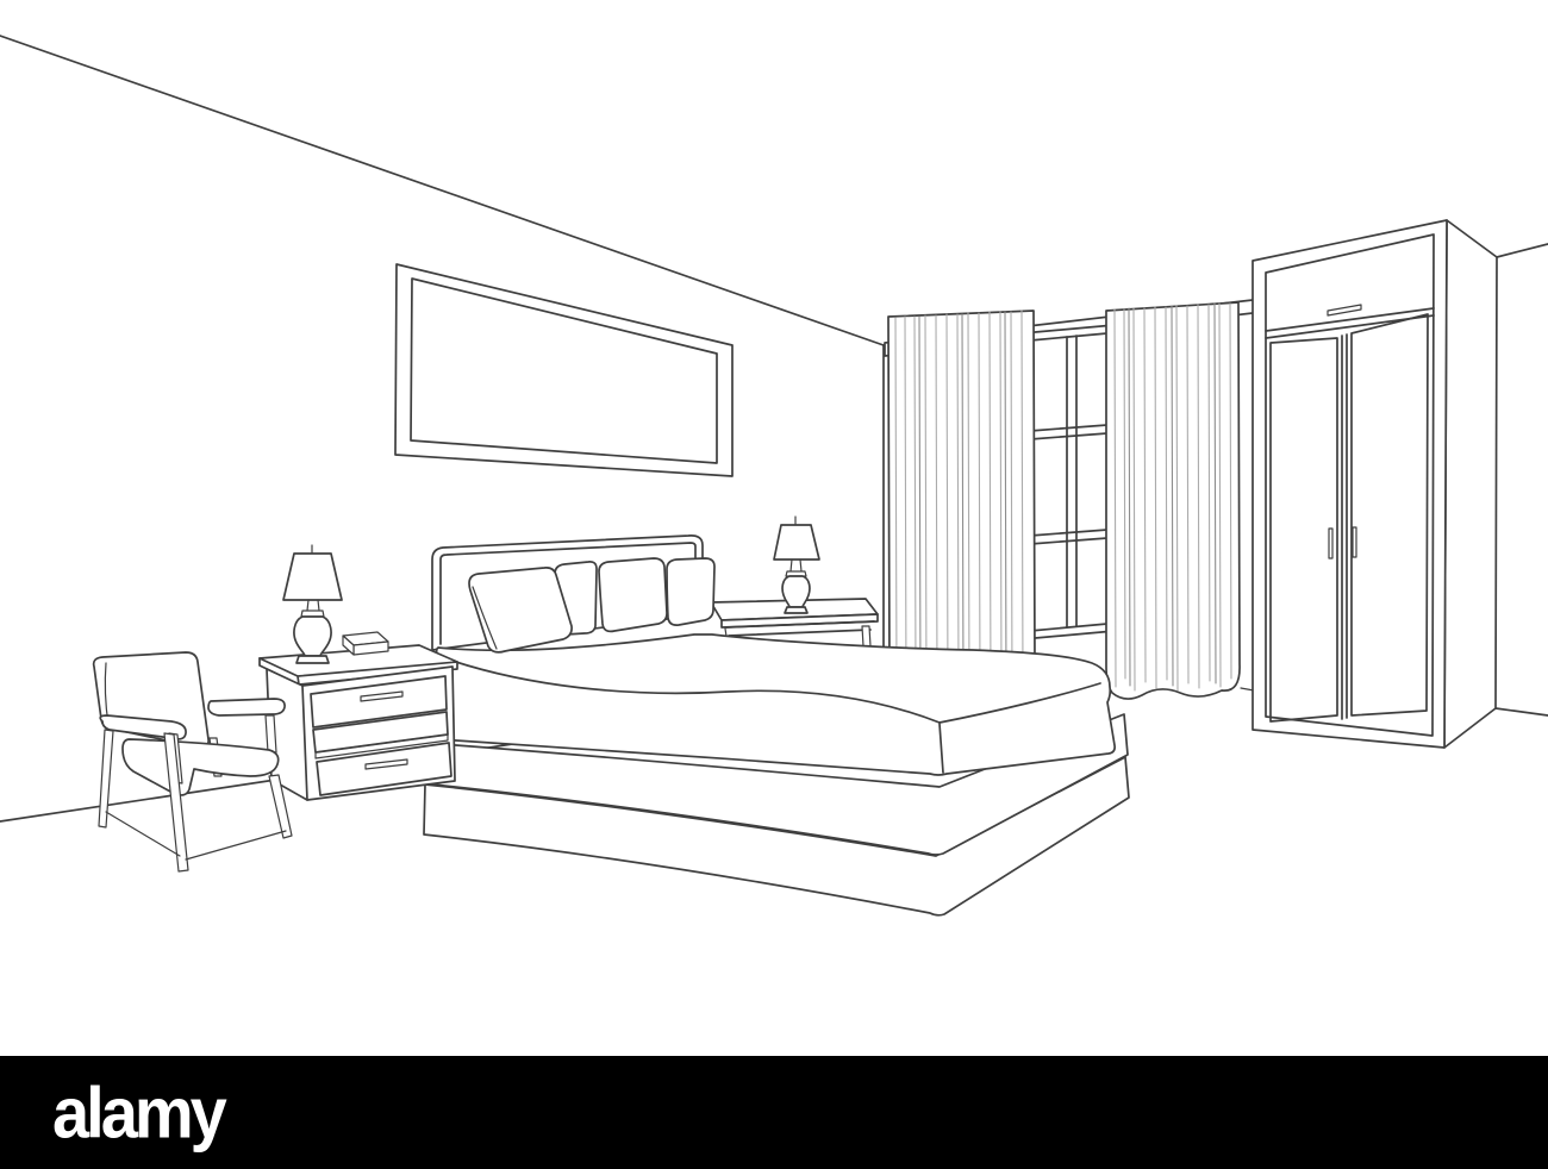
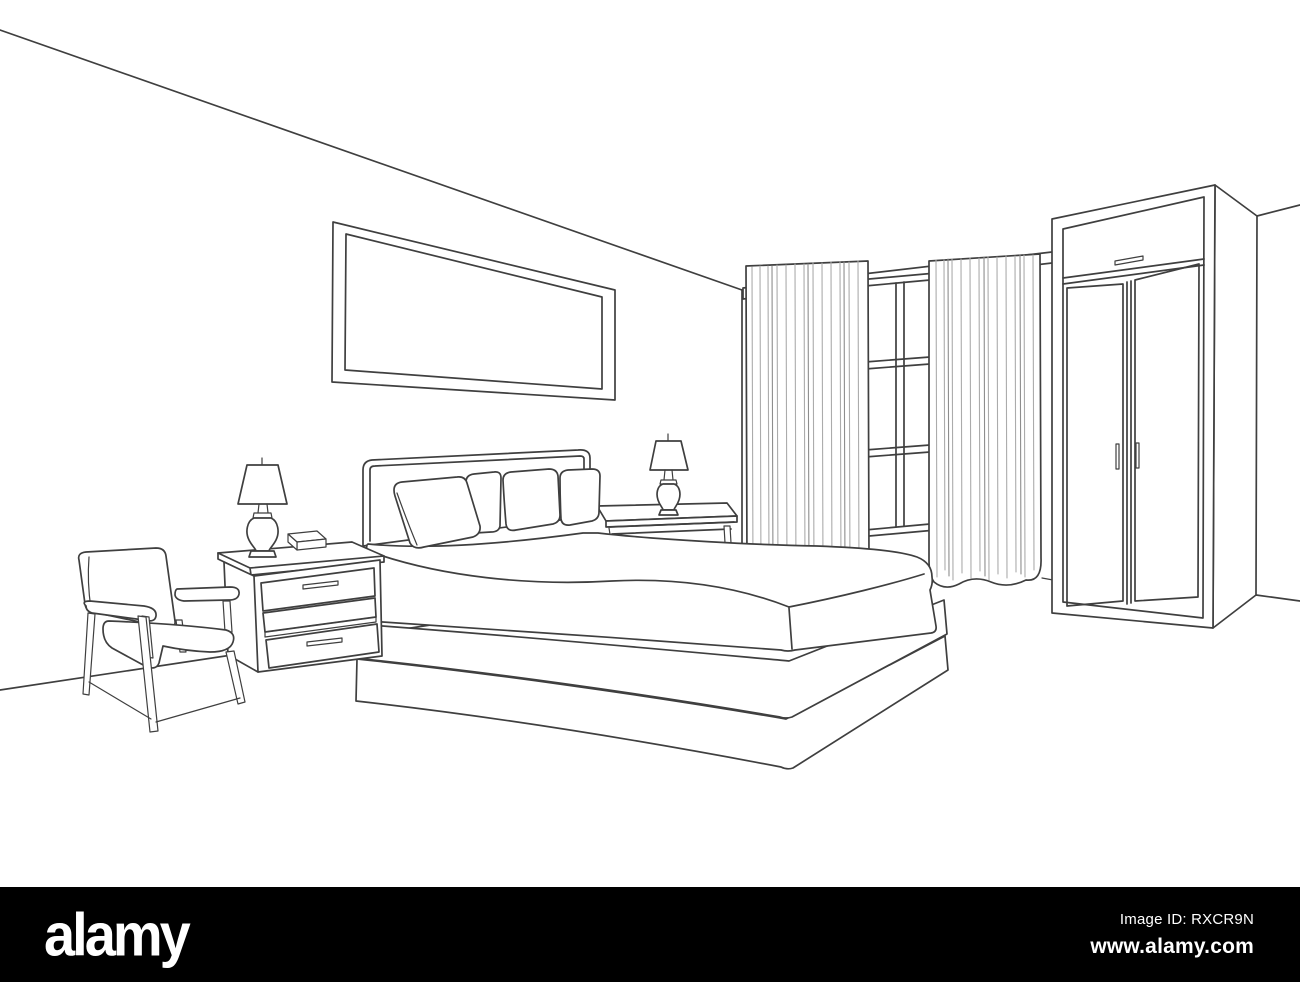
  alamy
+ Image ID: RXCR9N
+ www.alamy.com
